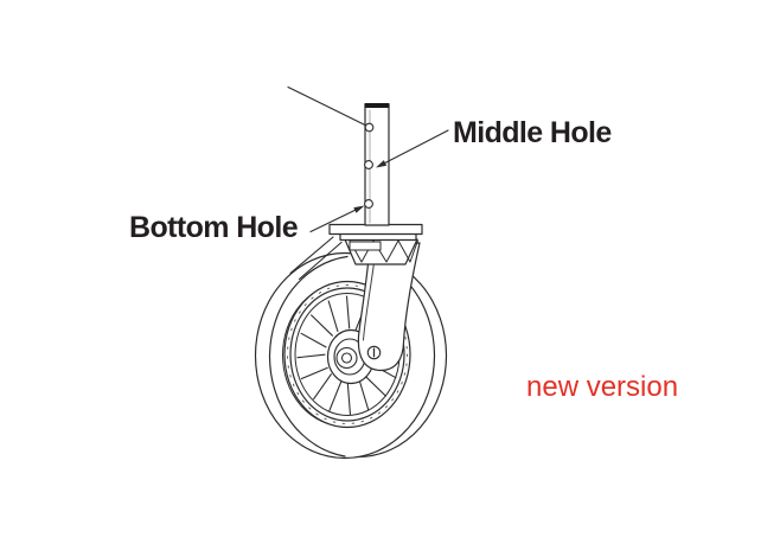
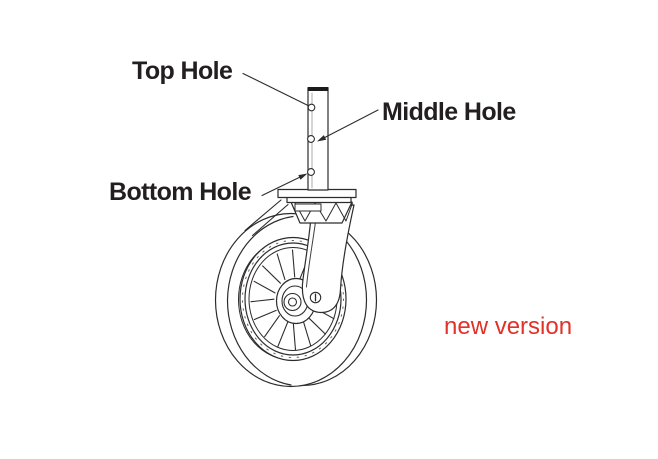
+ Top Hole
  Middle Hole
  Bottom Hole
  new version
